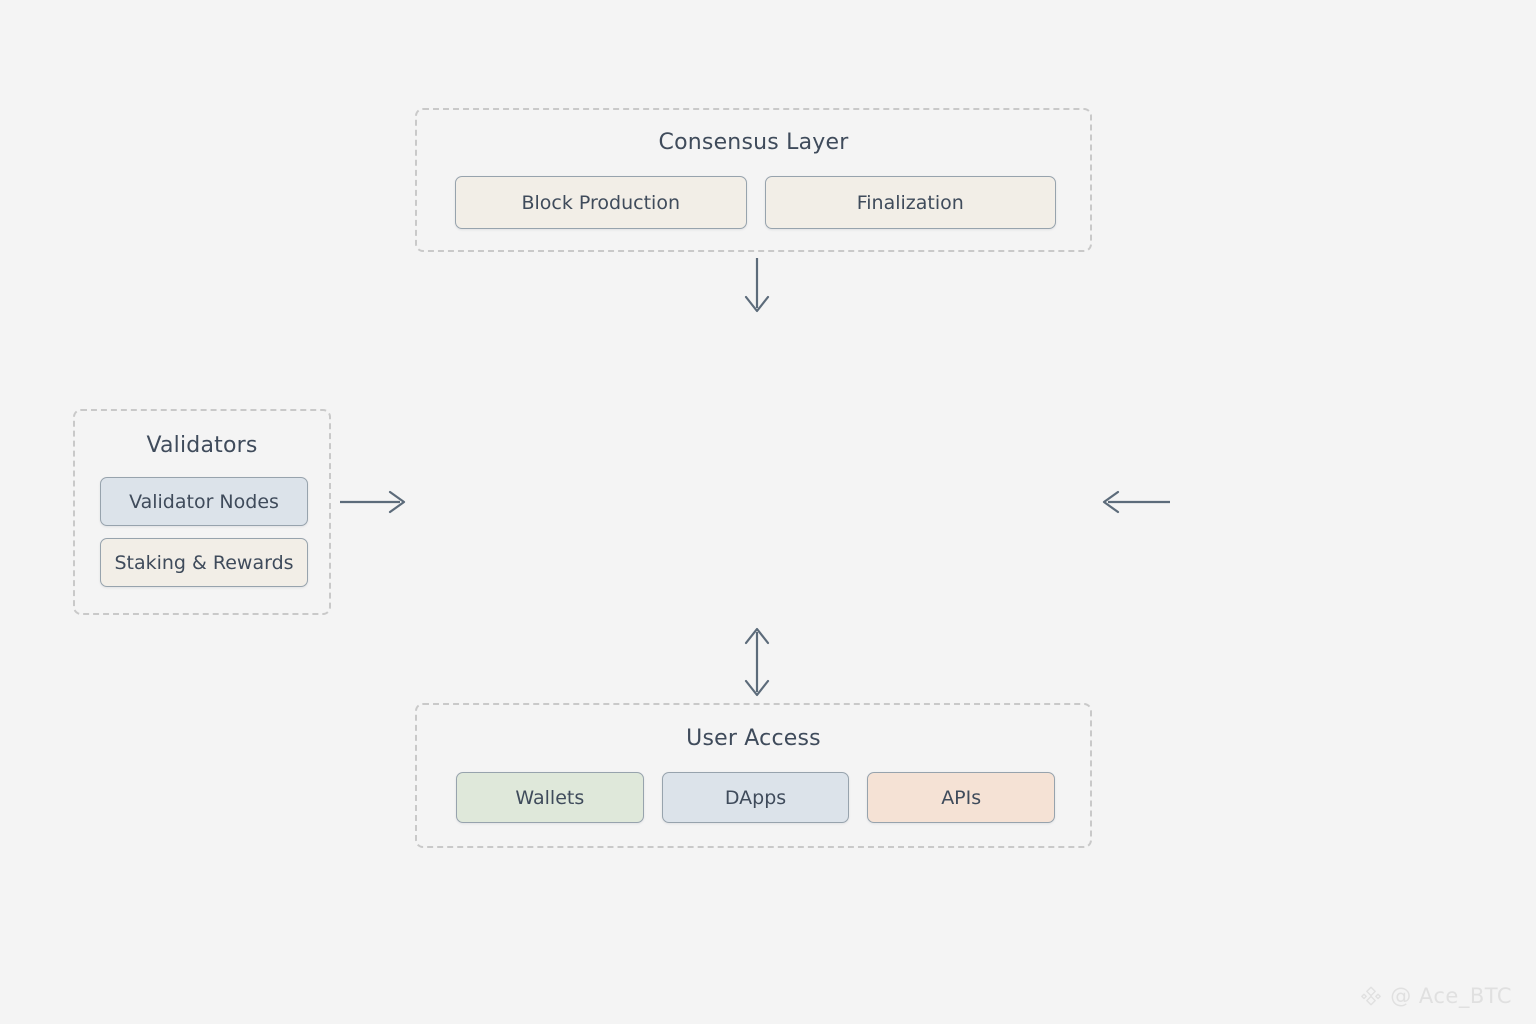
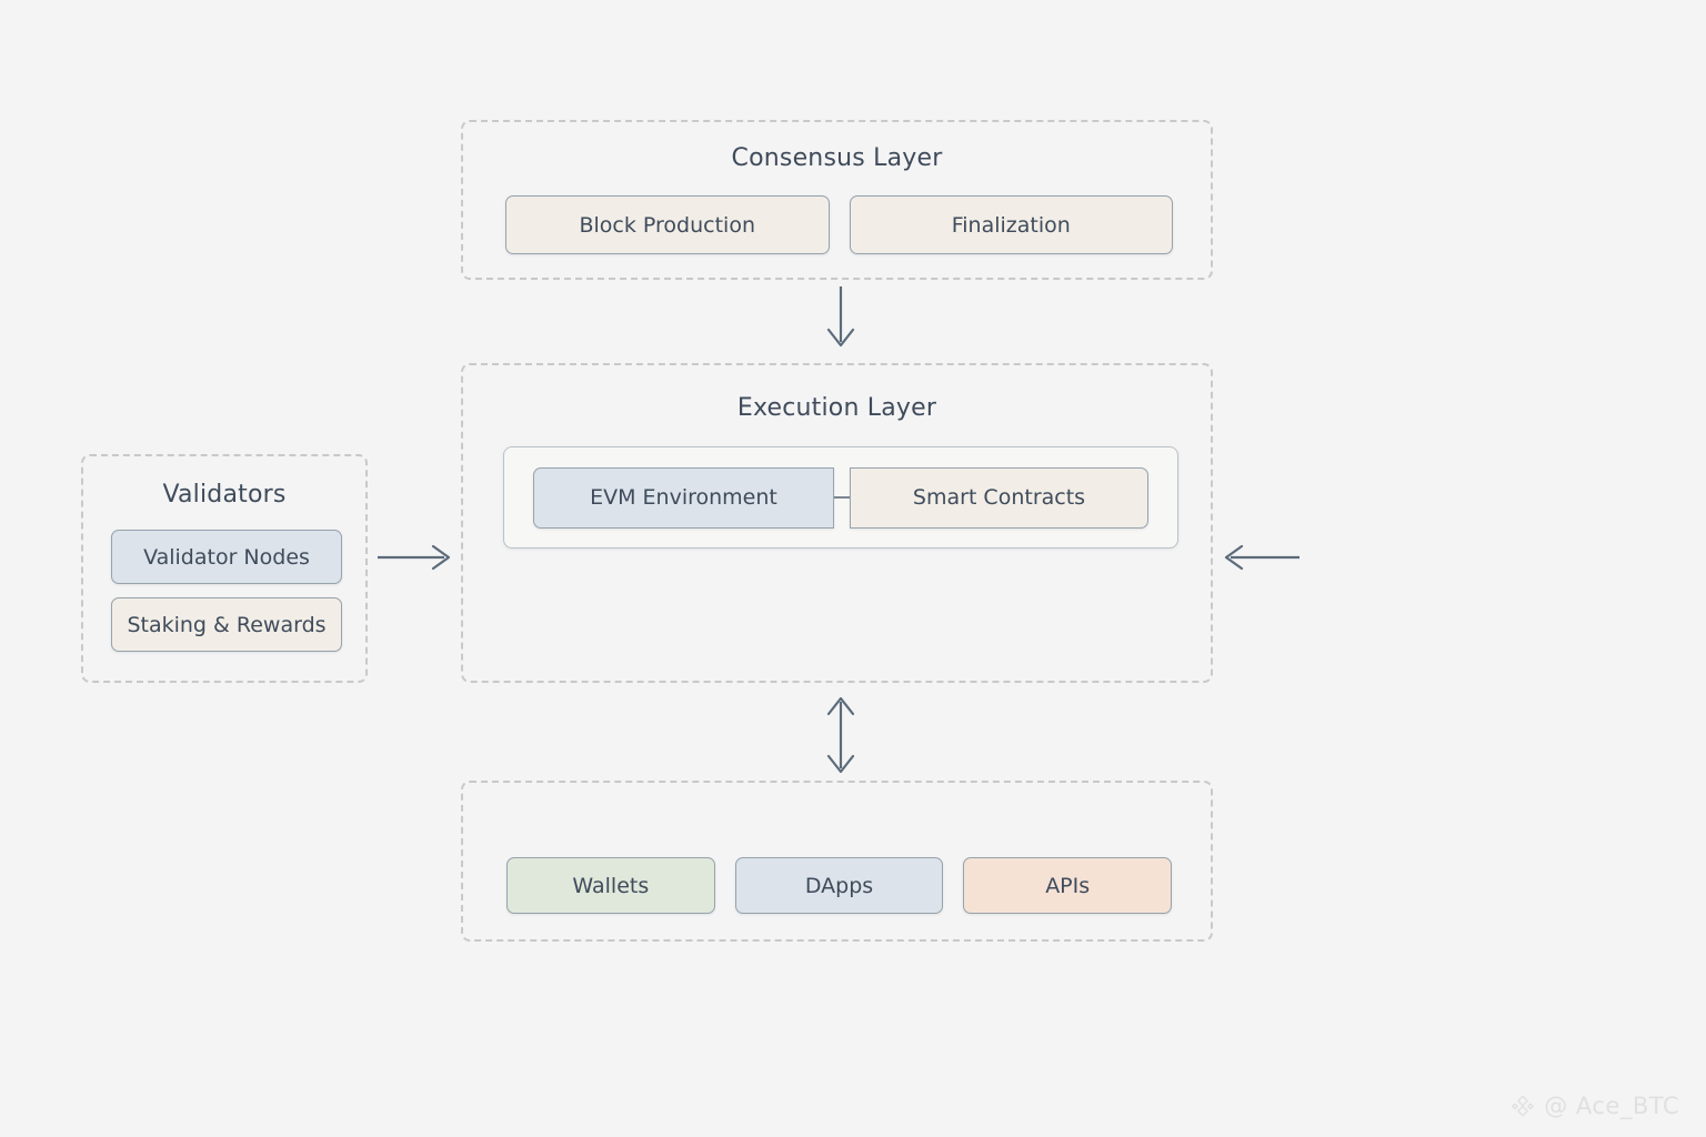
  Consensus Layer
  Block Production
  Finalization
+ Execution Layer
+ EVM Environment
+ Smart Contracts
  Validators
  Validator Nodes
  Staking & Rewards
- User Access
  Wallets
  DApps
  APIs
